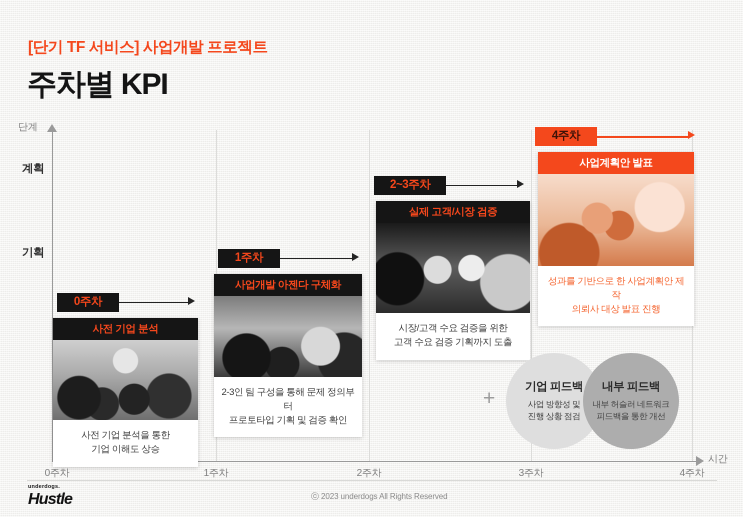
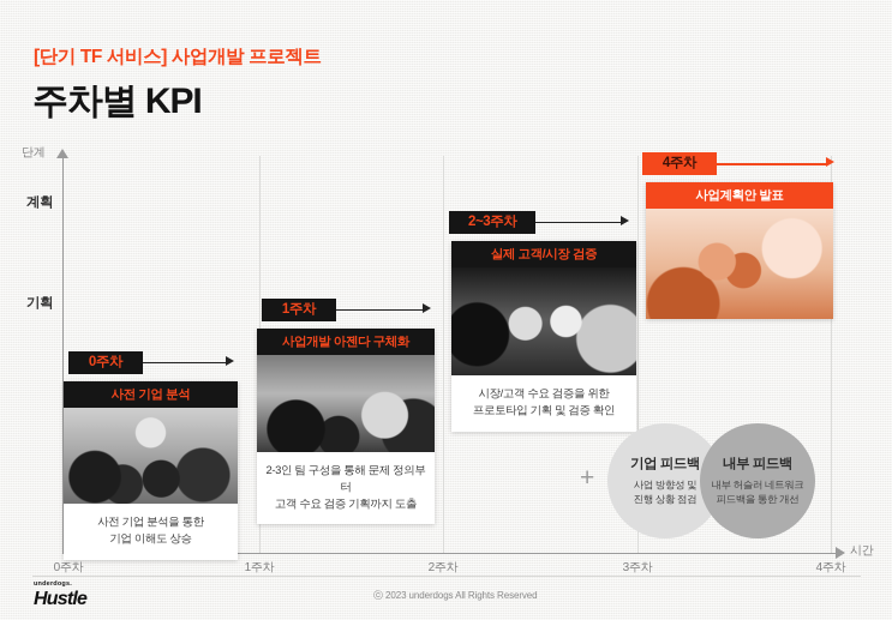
  [단기 TF 서비스] 사업개발 프로젝트
  주차별 KPI
  단계
  시간
  계획
  기획
  0주차
  1주차
  2주차
  3주차
  4주차
  0주차
  사전 기업 분석
  사전 기업 분석을 통한
  기업 이해도 상승
  1주차
  사업개발 아젠다 구체화
  2-3인 팀 구성을 통해 문제 정의부터
- 프로토타입 기획 및 검증 확인
+ 고객 수요 검증 기획까지 도출
  2~3주차
  실제 고객/시장 검증
  시장/고객 수요 검증을 위한
- 고객 수요 검증 기획까지 도출
+ 프로토타입 기획 및 검증 확인
  4주차
  사업계획안 발표
- 성과를 기반으로 한 사업계획안 제작
- 의뢰사 대상 발표 진행
  +
  기업 피드백
  사업 방향성 및
  진행 상황 점검
  내부 피드백
  내부 허슬러 네트워크
  피드백을 통한 개선
  Hustle
  ⓒ 2023 underdogs All Rights Reserved
